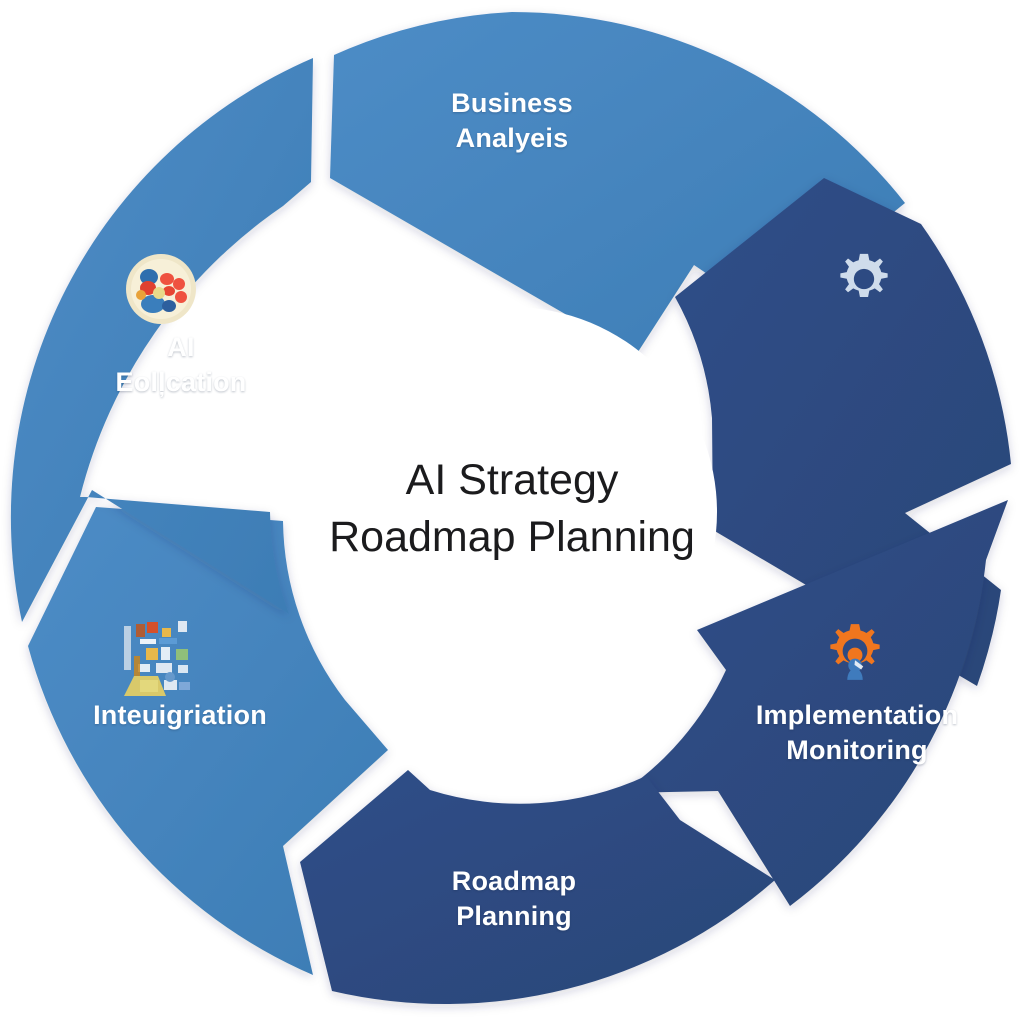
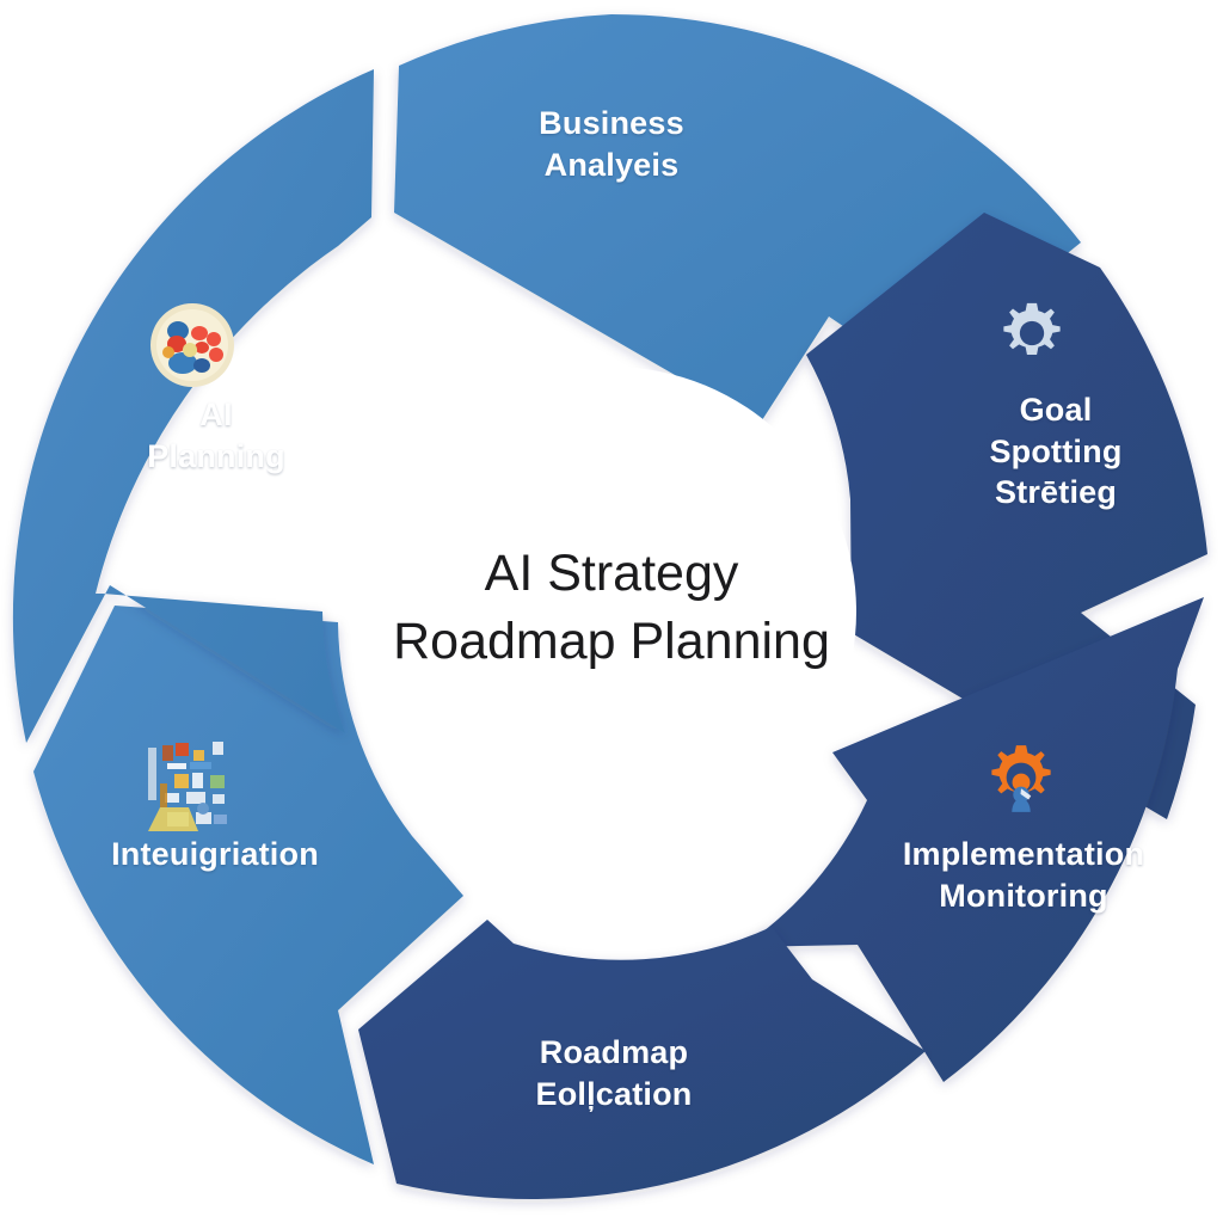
  AI Strategy
  Roadmap Planning
  Business
  Analyeis
+ Goal
+ Spotting
+ Strētieg
  Implementation
  Monitoring
  Roadmap
- Planning
+ Eolļcation
  Inteuigriation
  AI
- Eolļcation
+ Planning
